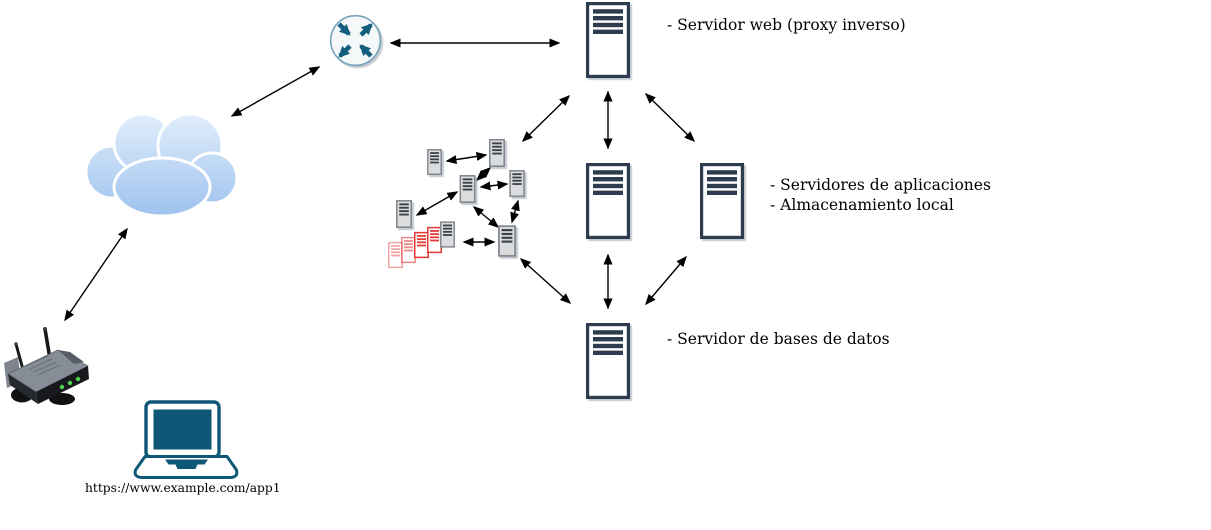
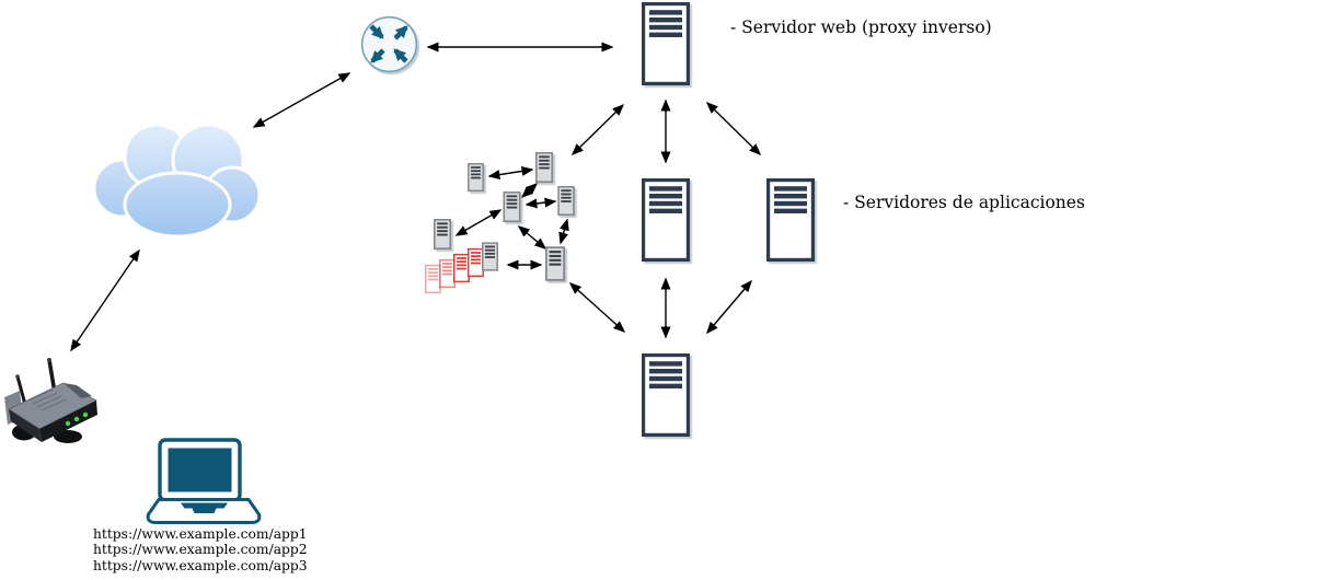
  - Servidor web (proxy inverso)
  - Servidores de aplicaciones
- - Almacenamiento local
- - Servidor de bases de datos
  https://www.example.com/app1
+ https://www.example.com/app2
+ https://www.example.com/app3
